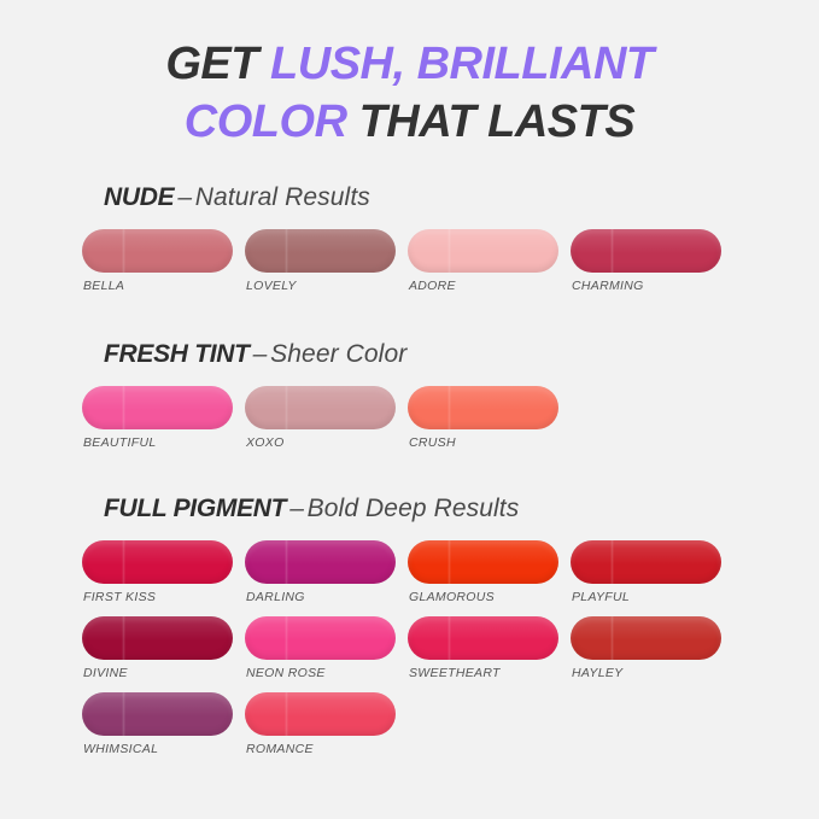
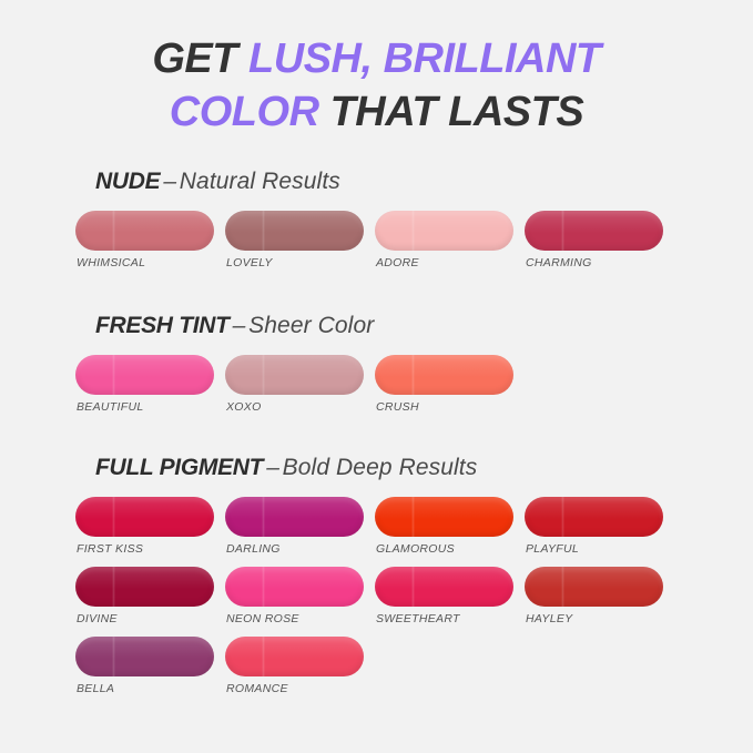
  GET LUSH, BRILLIANT
  COLOR THAT LASTS
  NUDE – Natural Results
- BELLA
+ WHIMSICAL
  LOVELY
  ADORE
  CHARMING
  FRESH TINT – Sheer Color
  BEAUTIFUL
  XOXO
  CRUSH
  FULL PIGMENT – Bold Deep Results
  FIRST KISS
  DARLING
  GLAMOROUS
  PLAYFUL
  DIVINE
  NEON ROSE
  SWEETHEART
  HAYLEY
- WHIMSICAL
+ BELLA
  ROMANCE
